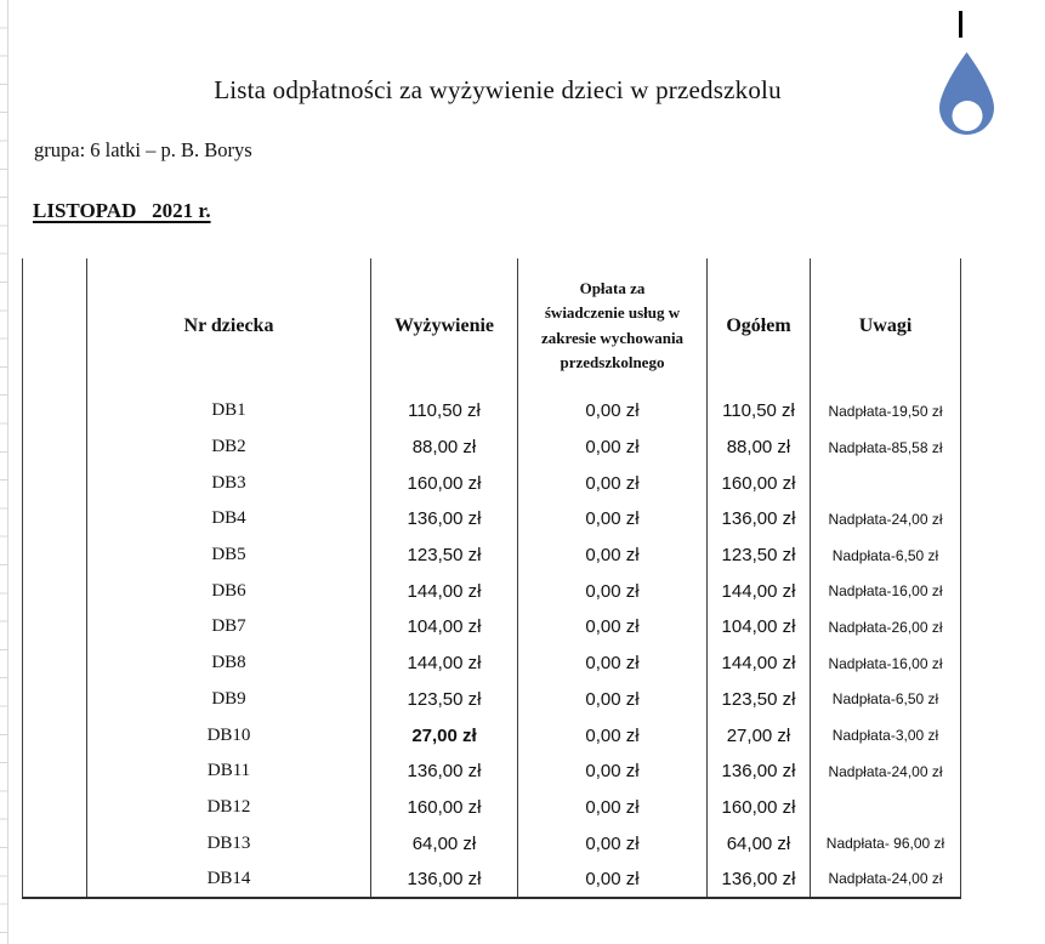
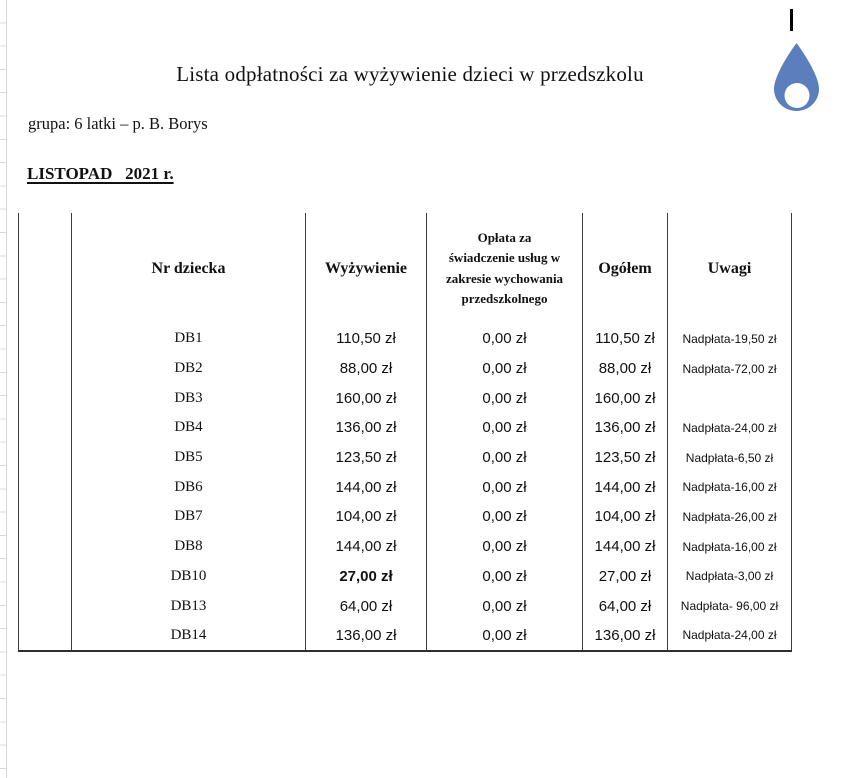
  Lista odpłatności za wyżywienie dzieci w przedszkolu
  grupa: 6 latki – p. B. Borys
  LISTOPAD 2021 r.
  	Nr dziecka	Wyżywienie	Opłata za świadczenie usług w zakresie wychowania przedszkolnego	Ogółem	Uwagi
  	DB1	110,50 zł	0,00 zł	110,50 zł	Nadpłata-19,50 zł
- 	DB2	88,00 zł	0,00 zł	88,00 zł	Nadpłata-85,58 zł
+ 	DB2	88,00 zł	0,00 zł	88,00 zł	Nadpłata-72,00 zł
  	DB3	160,00 zł	0,00 zł	160,00 zł
  	DB4	136,00 zł	0,00 zł	136,00 zł	Nadpłata-24,00 zł
  	DB5	123,50 zł	0,00 zł	123,50 zł	Nadpłata-6,50 zł
  	DB6	144,00 zł	0,00 zł	144,00 zł	Nadpłata-16,00 zł
  	DB7	104,00 zł	0,00 zł	104,00 zł	Nadpłata-26,00 zł
  	DB8	144,00 zł	0,00 zł	144,00 zł	Nadpłata-16,00 zł
- 	DB9	123,50 zł	0,00 zł	123,50 zł	Nadpłata-6,50 zł
  	DB10	27,00 zł	0,00 zł	27,00 zł	Nadpłata-3,00 zł
- 	DB11	136,00 zł	0,00 zł	136,00 zł	Nadpłata-24,00 zł
- 	DB12	160,00 zł	0,00 zł	160,00 zł
  	DB13	64,00 zł	0,00 zł	64,00 zł	Nadpłata- 96,00 zł
  	DB14	136,00 zł	0,00 zł	136,00 zł	Nadpłata-24,00 zł
